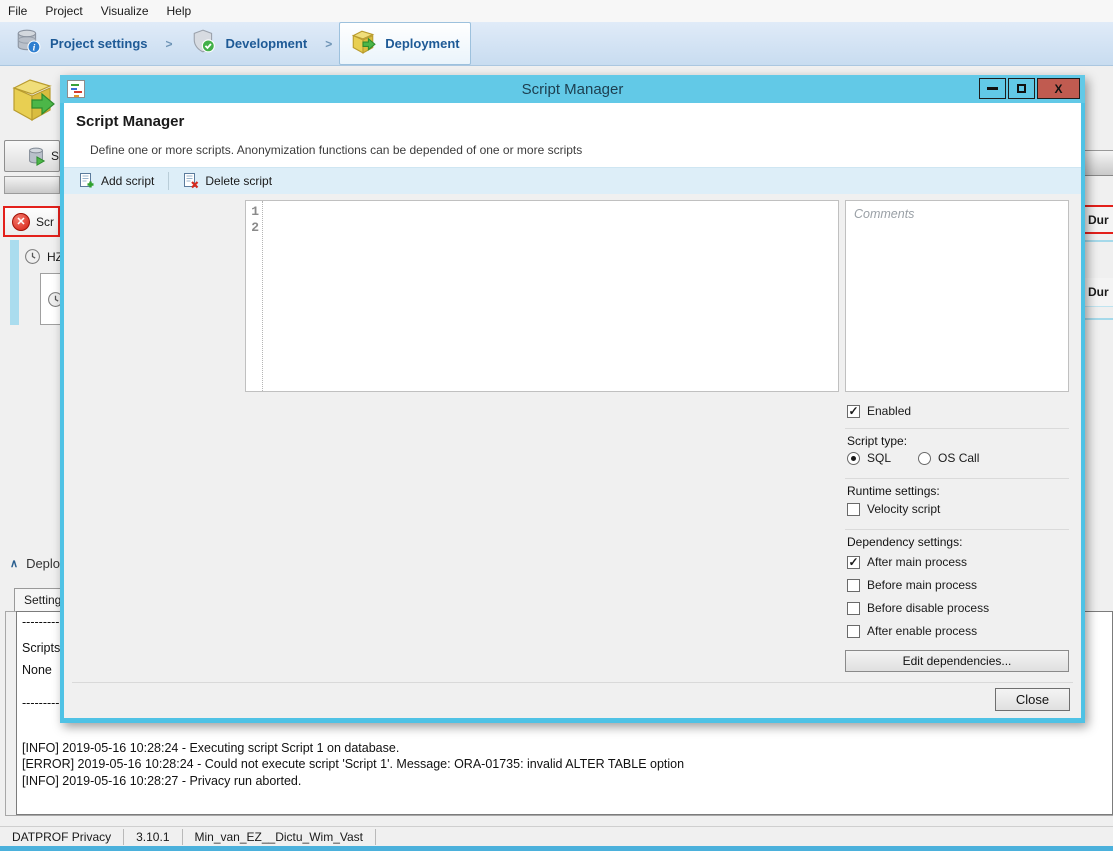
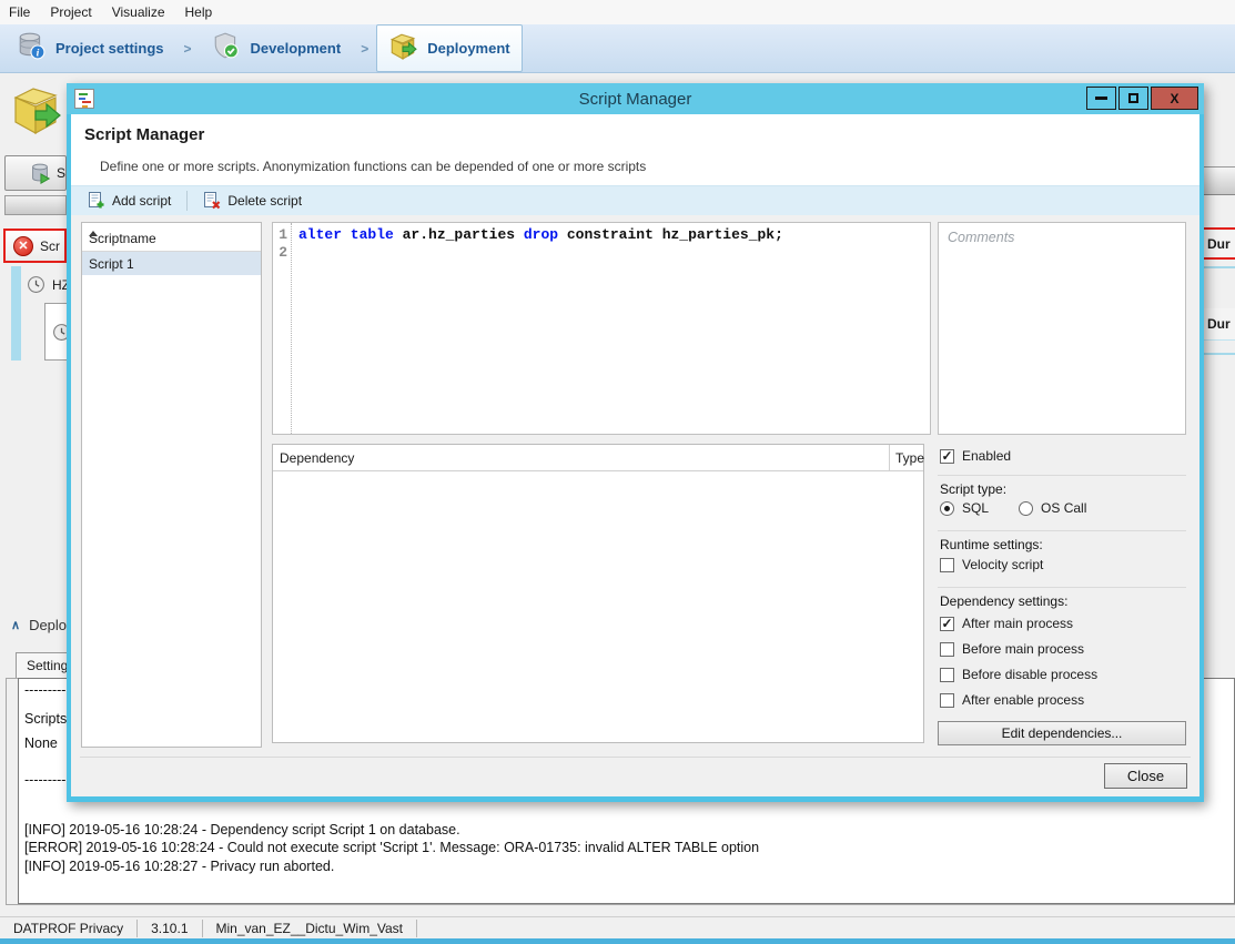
  File
  Project
  Visualize
  Help
  i
  Project settings
  >
  Development
  >
  Deployment
  S
  ✕
  Scr
  ∧
  Deplo
  Setting
  Scripts
  None
- [INFO] 2019-05-16 10:28:24 - Executing script Script 1 on database.
+ [INFO] 2019-05-16 10:28:24 - Dependency script Script 1 on database.
  [ERROR] 2019-05-16 10:28:24 - Could not execute script 'Script 1'. Message: ORA-01735: invalid ALTER TABLE option
  [INFO] 2019-05-16 10:28:27 - Privacy run aborted.
  Dur
  Dur
  Script Manager
  X
  Script Manager
  Define one or more scripts. Anonymization functions can be depended of one or more scripts
  Add script
  Delete script
+ Scriptname
+ Script 1
  1
  2
+ alter table ar.hz_parties drop constraint hz_parties_pk;
  Comments
+ Dependency
+ Type
  ✓
  Enabled
  Script type:
  SQL
  OS Call
  Runtime settings:
  Velocity script
  Dependency settings:
  ✓
  After main process
  Before main process
  Before disable process
  After enable process
  Edit dependencies...
  Close
  DATPROF Privacy
  3.10.1
  Min_van_EZ__Dictu_Wim_Vast
